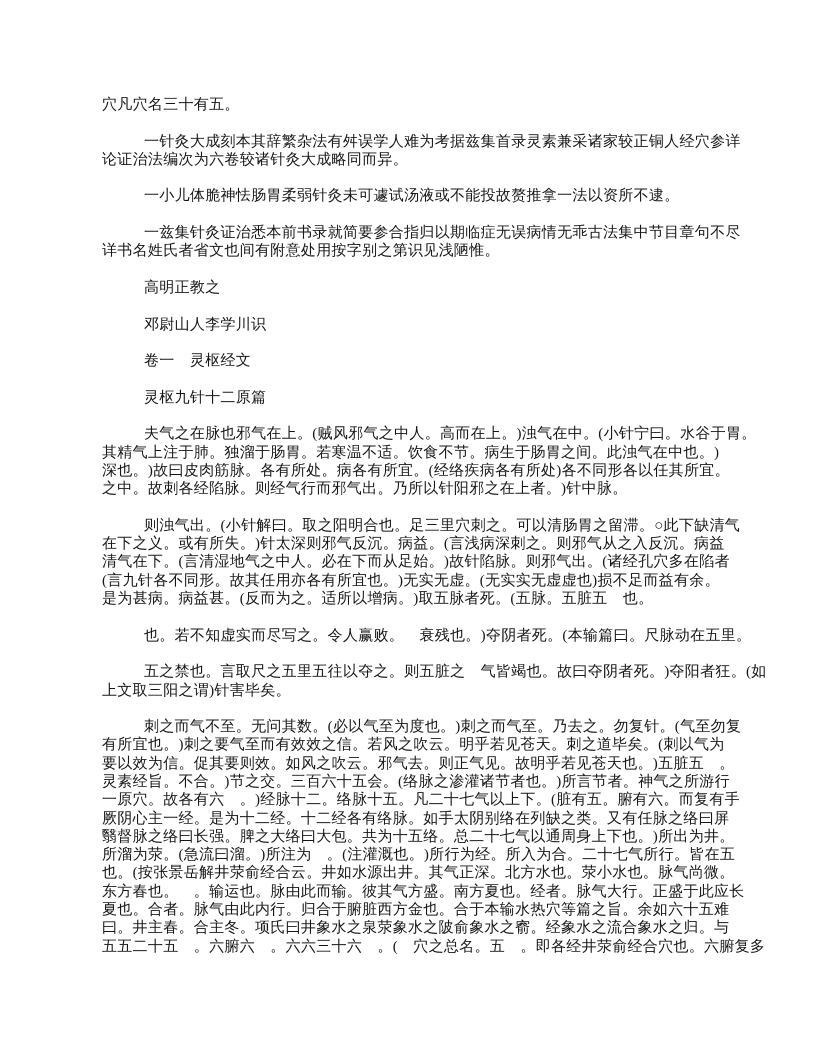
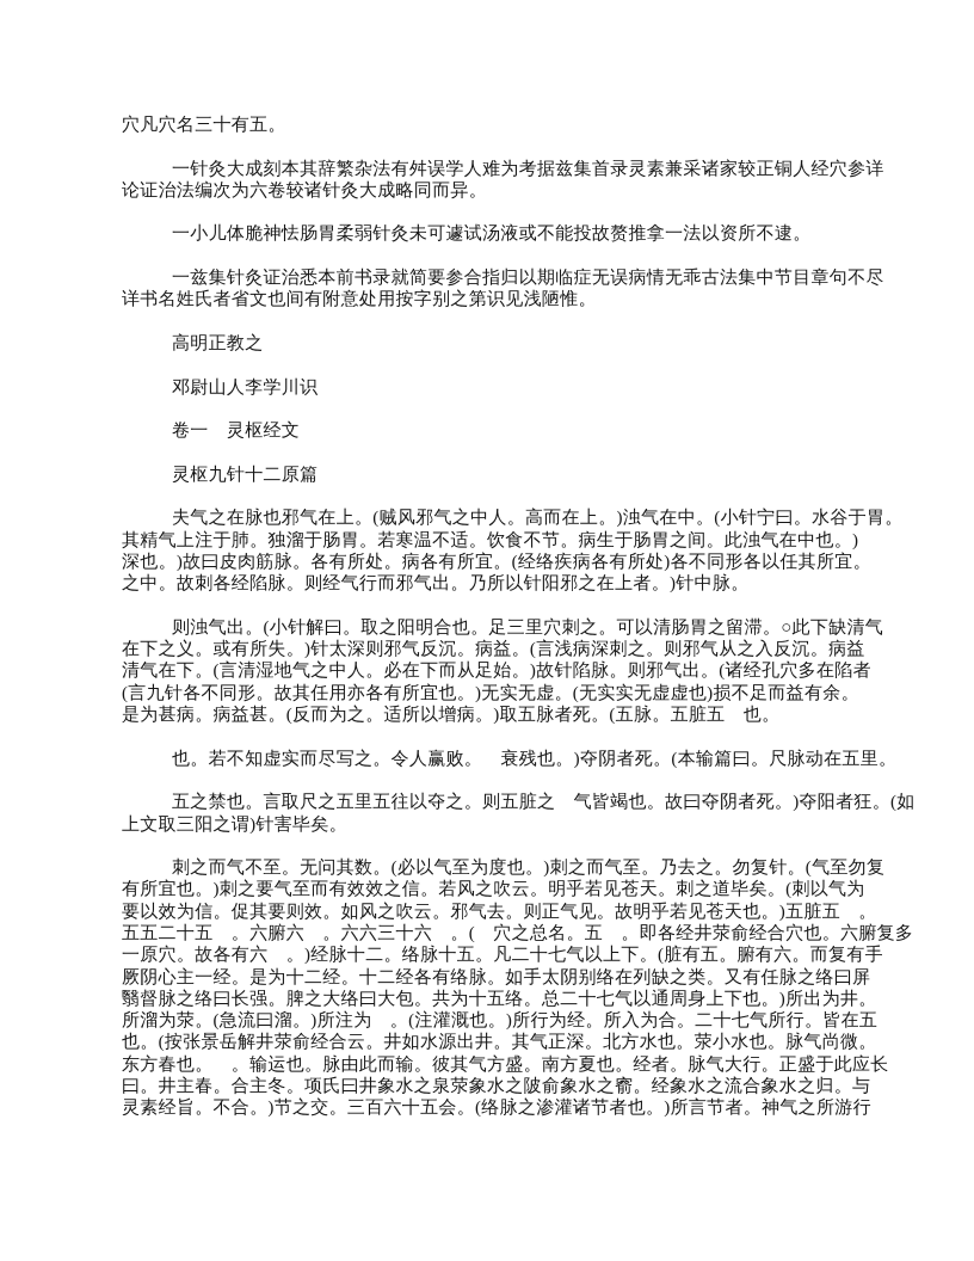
  穴凡穴名三十有五。
  一针灸大成刻本其辞繁杂法有舛误学人难为考据兹集首录灵素兼采诸家较正铜人经穴参详
  论证治法编次为六卷较诸针灸大成略同而异。
  一小儿体脆神怯肠胃柔弱针灸未可遽试汤液或不能投故赘推拿一法以资所不逮。
  一兹集针灸证治悉本前书录就简要参合指归以期临症无误病情无乖古法集中节目章句不尽
  详书名姓氏者省文也间有附意处用按字别之第识见浅陋惟。
  高明正教之
  邓尉山人李学川识
  卷一 灵枢经文
  灵枢九针十二原篇
  夫气之在脉也邪气在上。(贼风邪气之中人。高而在上。)浊气在中。(小针宁曰。水谷于胃。
  其精气上注于肺。独溜于肠胃。若寒温不适。饮食不节。病生于肠胃之间。此浊气在中也。)
  深也。)故曰皮肉筋脉。各有所处。病各有所宜。(经络疾病各有所处)各不同形各以任其所宜。
  之中。故刺各经陷脉。则经气行而邪气出。乃所以针阳邪之在上者。)针中脉。
  则浊气出。(小针解曰。取之阳明合也。足三里穴刺之。可以清肠胃之留滞。○此下缺清气
  在下之义。或有所失。)针太深则邪气反沉。病益。(言浅病深刺之。则邪气从之入反沉。病益
  清气在下。(言清湿地气之中人。必在下而从足始。)故针陷脉。则邪气出。(诸经孔穴多在陷者
  (言九针各不同形。故其任用亦各有所宜也。)无实无虚。(无实实无虚虚也)损不足而益有余。
  是为甚病。病益甚。(反而为之。适所以增病。)取五脉者死。(五脉。五脏五 也。
  也。若不知虚实而尽写之。令人赢败。 衰残也。)夺阴者死。(本输篇曰。尺脉动在五里。
  五之禁也。言取尺之五里五往以夺之。则五脏之 气皆竭也。故曰夺阴者死。)夺阳者狂。(如
  上文取三阳之谓)针害毕矣。
  刺之而气不至。无问其数。(必以气至为度也。)刺之而气至。乃去之。勿复针。(气至勿复
  有所宜也。)刺之要气至而有效效之信。若风之吹云。明乎若见苍天。刺之道毕矣。(刺以气为
  要以效为信。促其要则效。如风之吹云。邪气去。则正气见。故明乎若见苍天也。)五脏五 。
- 灵素经旨。不合。)节之交。三百六十五会。(络脉之渗灌诸节者也。)所言节者。神气之所游行
+ 五五二十五 。六腑六 。六六三十六 。( 穴之总名。五 。即各经井荥俞经合穴也。六腑复多
  一原穴。故各有六 。)经脉十二。络脉十五。凡二十七气以上下。(脏有五。腑有六。而复有手
  厥阴心主一经。是为十二经。十二经各有络脉。如手太阴别络在列缺之类。又有任脉之络曰屏
  翳督脉之络曰长强。脾之大络曰大包。共为十五络。总二十七气以通周身上下也。)所出为井。
  所溜为荥。(急流曰溜。)所注为 。(注灌溉也。)所行为经。所入为合。二十七气所行。皆在五
  也。(按张景岳解井荥俞经合云。井如水源出井。其气正深。北方水也。荥小水也。脉气尚微。
  东方春也。 。输运也。脉由此而输。彼其气方盛。南方夏也。经者。脉气大行。正盛于此应长
- 夏也。合者。脉气由此内行。归合于腑脏西方金也。合于本输水热穴等篇之旨。余如六十五难
  曰。井主春。合主冬。项氏曰井象水之泉荥象水之陂俞象水之窬。经象水之流合象水之归。与
- 五五二十五 。六腑六 。六六三十六 。( 穴之总名。五 。即各经井荥俞经合穴也。六腑复多
+ 灵素经旨。不合。)节之交。三百六十五会。(络脉之渗灌诸节者也。)所言节者。神气之所游行
